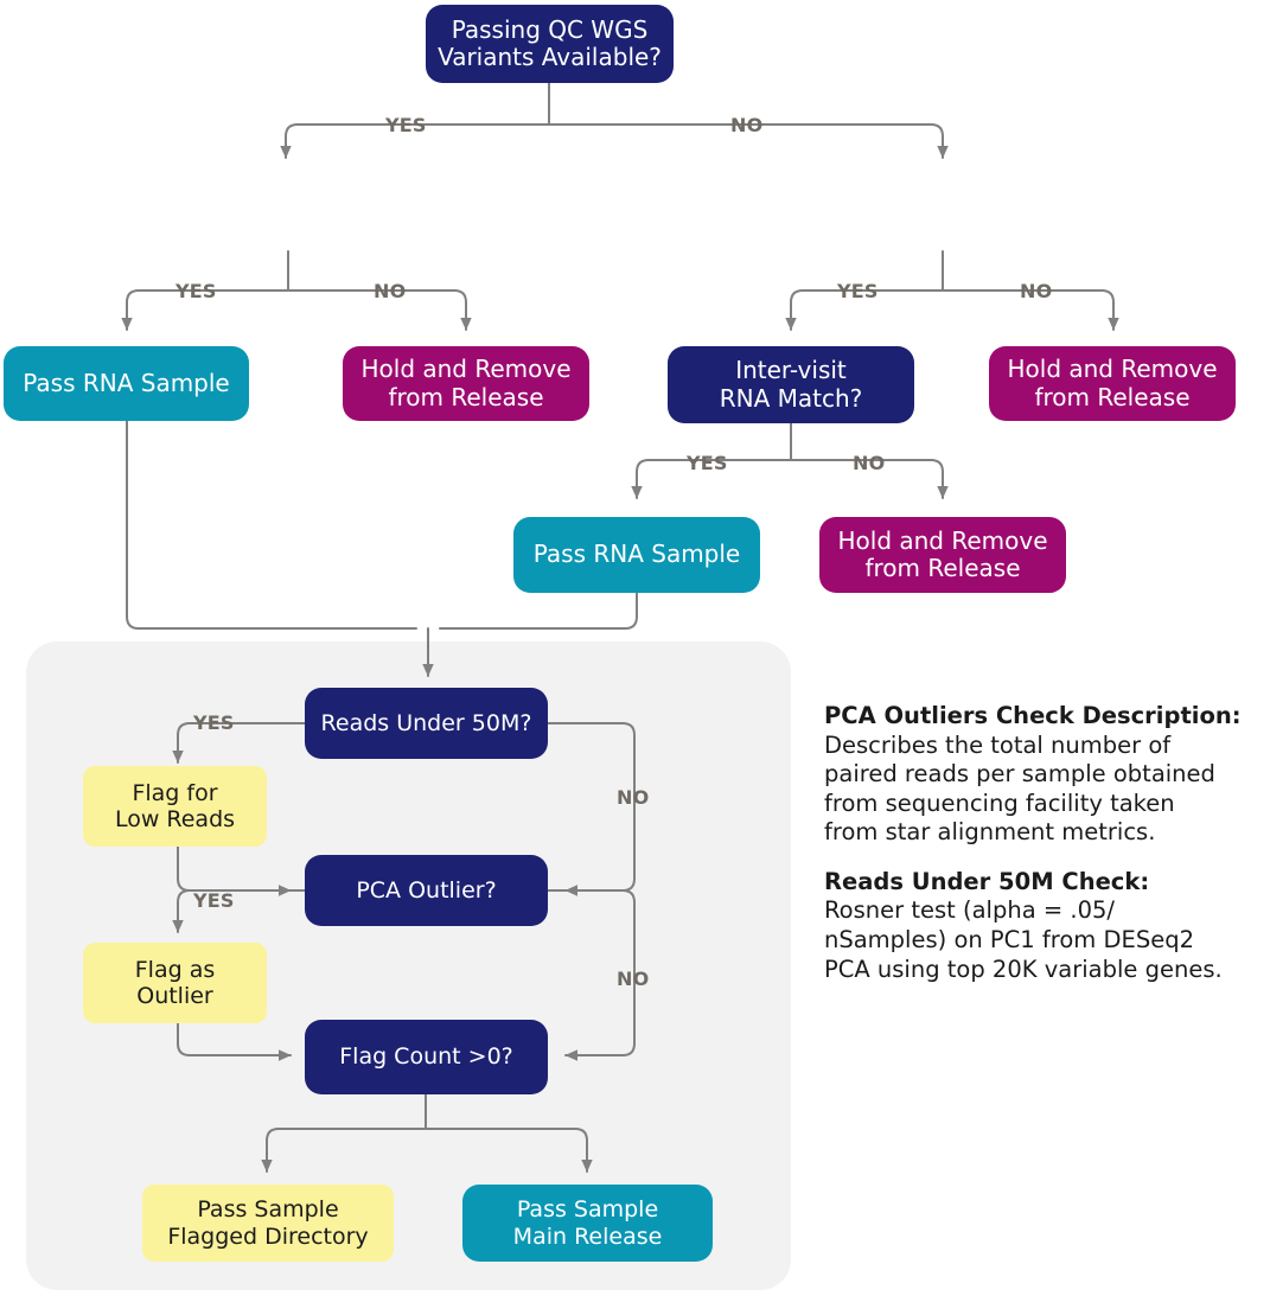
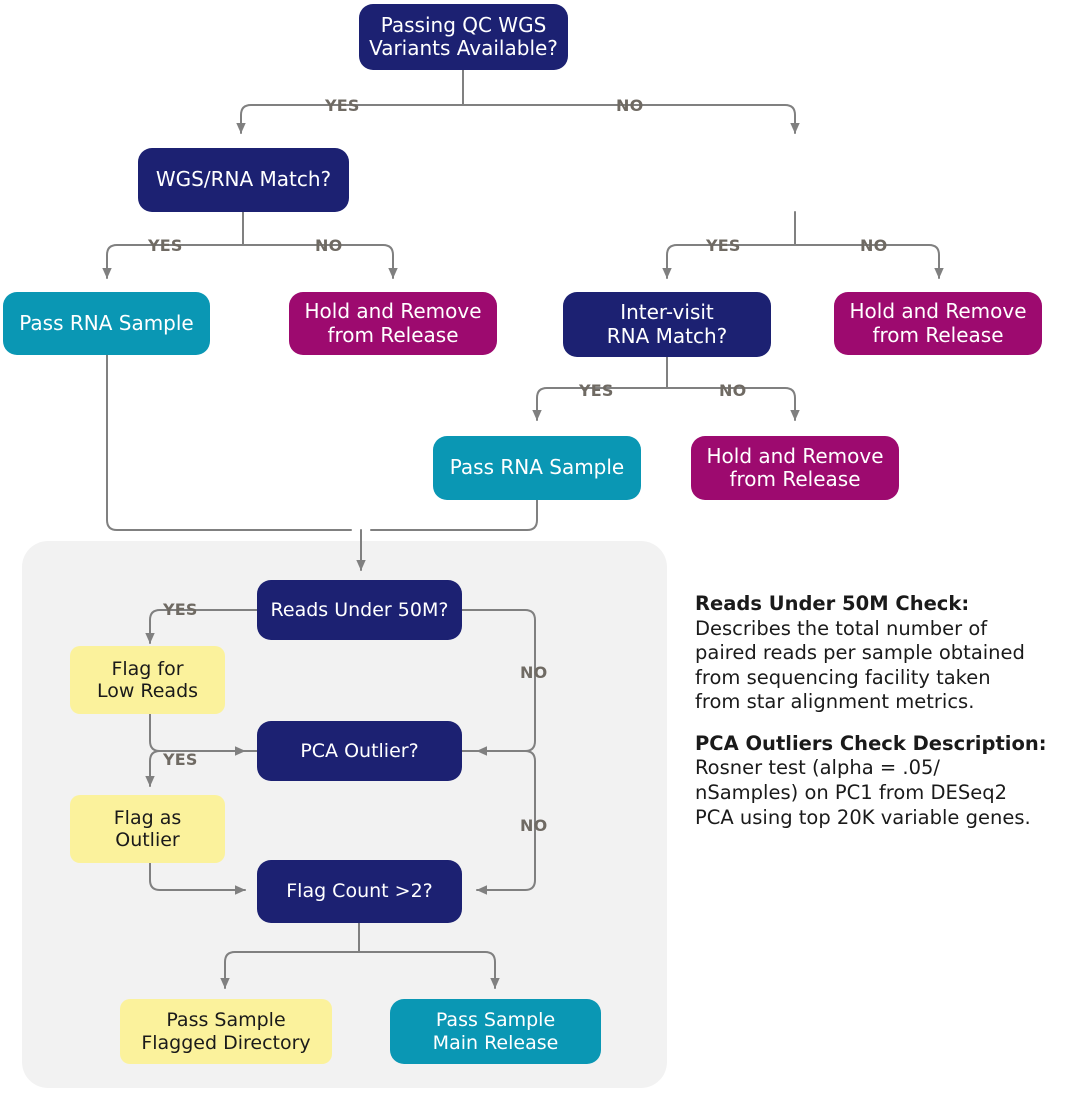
  Passing QC WGS
  Variants Available?
+ WGS/RNA Match?
  Pass RNA Sample
  Hold and Remove
  from Release
  Inter-visit
  RNA Match?
  Hold and Remove
  from Release
  Pass RNA Sample
  Hold and Remove
  from Release
  Reads Under 50M?
  Flag for
  Low Reads
  PCA Outlier?
  Flag as
  Outlier
- Flag Count >0?
+ Flag Count >2?
  Pass Sample
  Flagged Directory
  Pass Sample
  Main Release
  YES
  NO
  YES
  NO
  YES
  NO
  YES
  NO
  YES
  NO
  YES
  NO
- PCA Outliers Check Description:
+ Reads Under 50M Check:
  Describes the total number of
  paired reads per sample obtained
  from sequencing facility taken
  from star alignment metrics.
- Reads Under 50M Check:
+ PCA Outliers Check Description:
  Rosner test (alpha = .05/
  nSamples) on PC1 from DESeq2
  PCA using top 20K variable genes.
